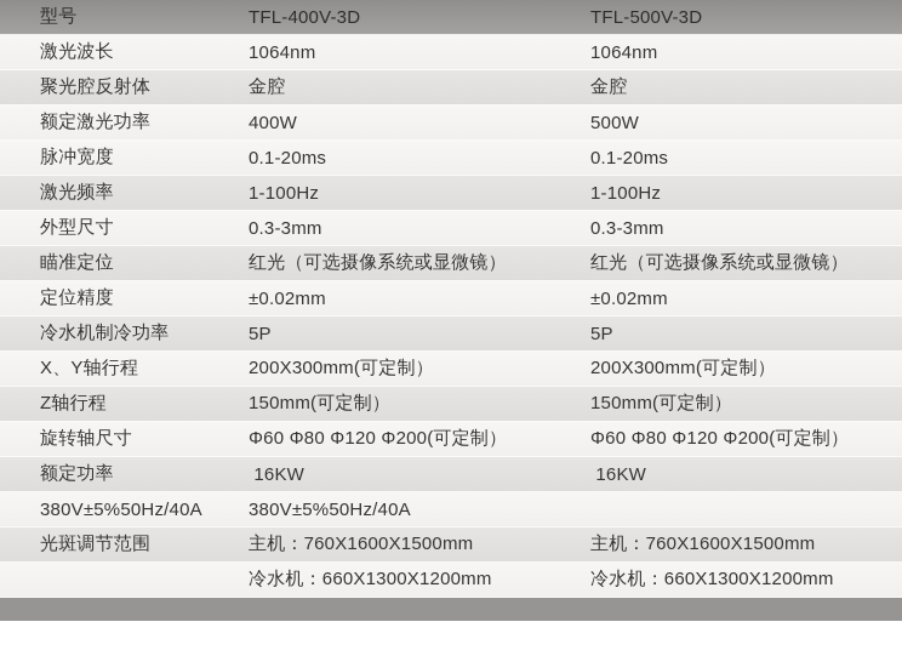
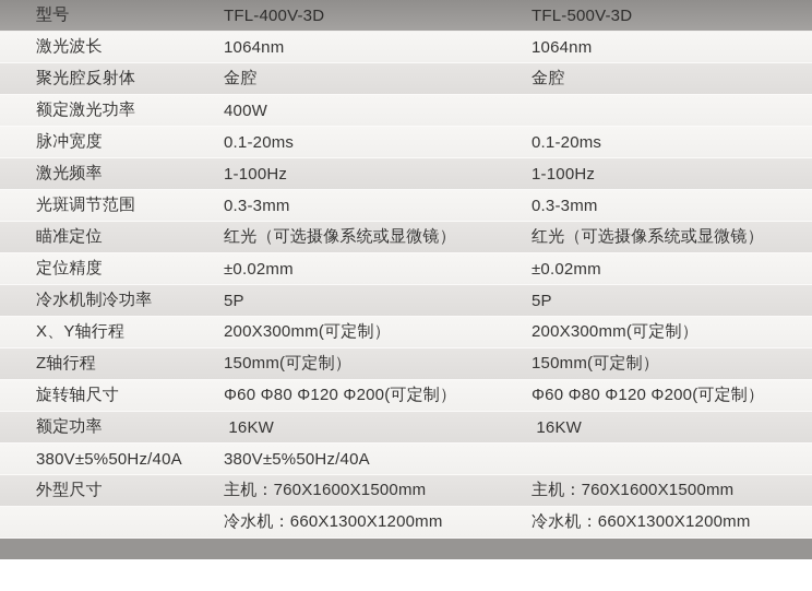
  型号
  TFL-400V-3D
  TFL-500V-3D
  激光波长
  1064nm
  1064nm
  聚光腔反射体
  金腔
  金腔
  额定激光功率
  400W
- 500W
  脉冲宽度
  0.1-20ms
  0.1-20ms
  激光频率
  1-100Hz
  1-100Hz
- 外型尺寸
+ 光斑调节范围
  0.3-3mm
  0.3-3mm
  瞄准定位
  红光（可选摄像系统或显微镜）
  红光（可选摄像系统或显微镜）
  定位精度
  ±0.02mm
  ±0.02mm
  冷水机制冷功率
  5P
  5P
  X、Y轴行程
  200X300mm(可定制）
  200X300mm(可定制）
  Z轴行程
  150mm(可定制）
  150mm(可定制）
  旋转轴尺寸
  Φ60 Φ80 Φ120 Φ200(可定制）
  Φ60 Φ80 Φ120 Φ200(可定制）
  额定功率
  16KW
  16KW
  380V±5%50Hz/40A
  380V±5%50Hz/40A
- 光斑调节范围
+ 外型尺寸
  主机：760X1600X1500mm
  主机：760X1600X1500mm
  冷水机：660X1300X1200mm
  冷水机：660X1300X1200mm
